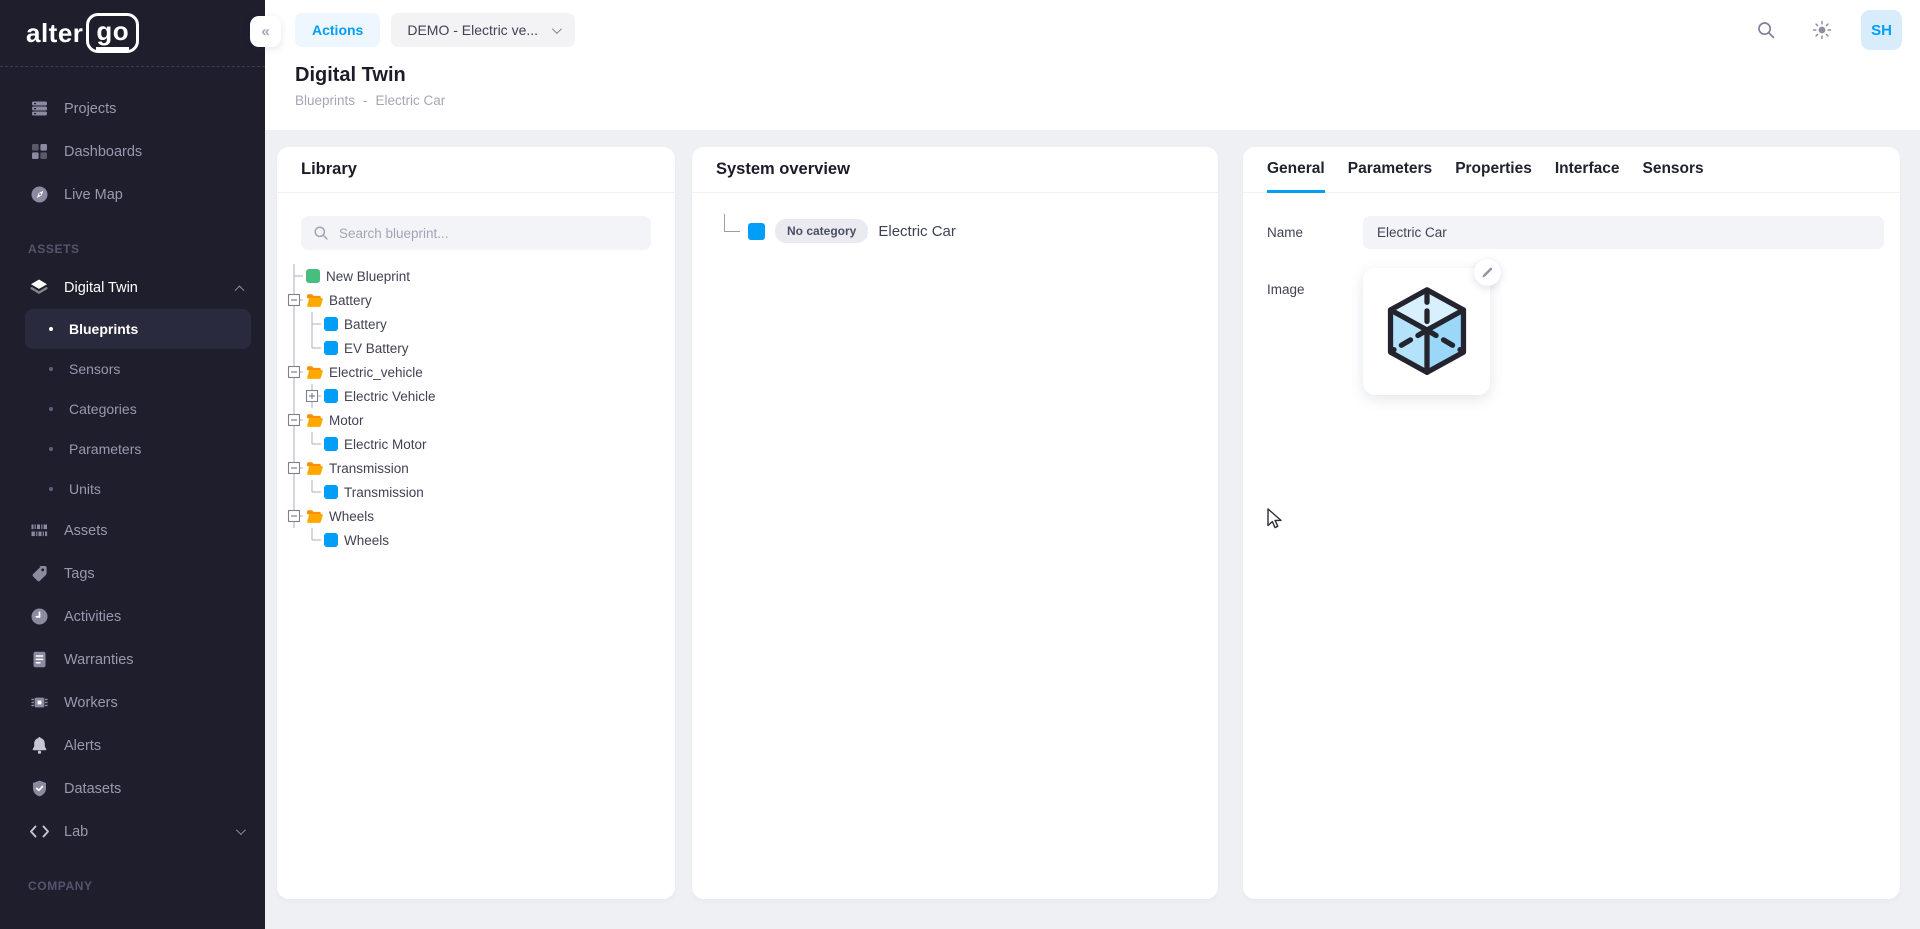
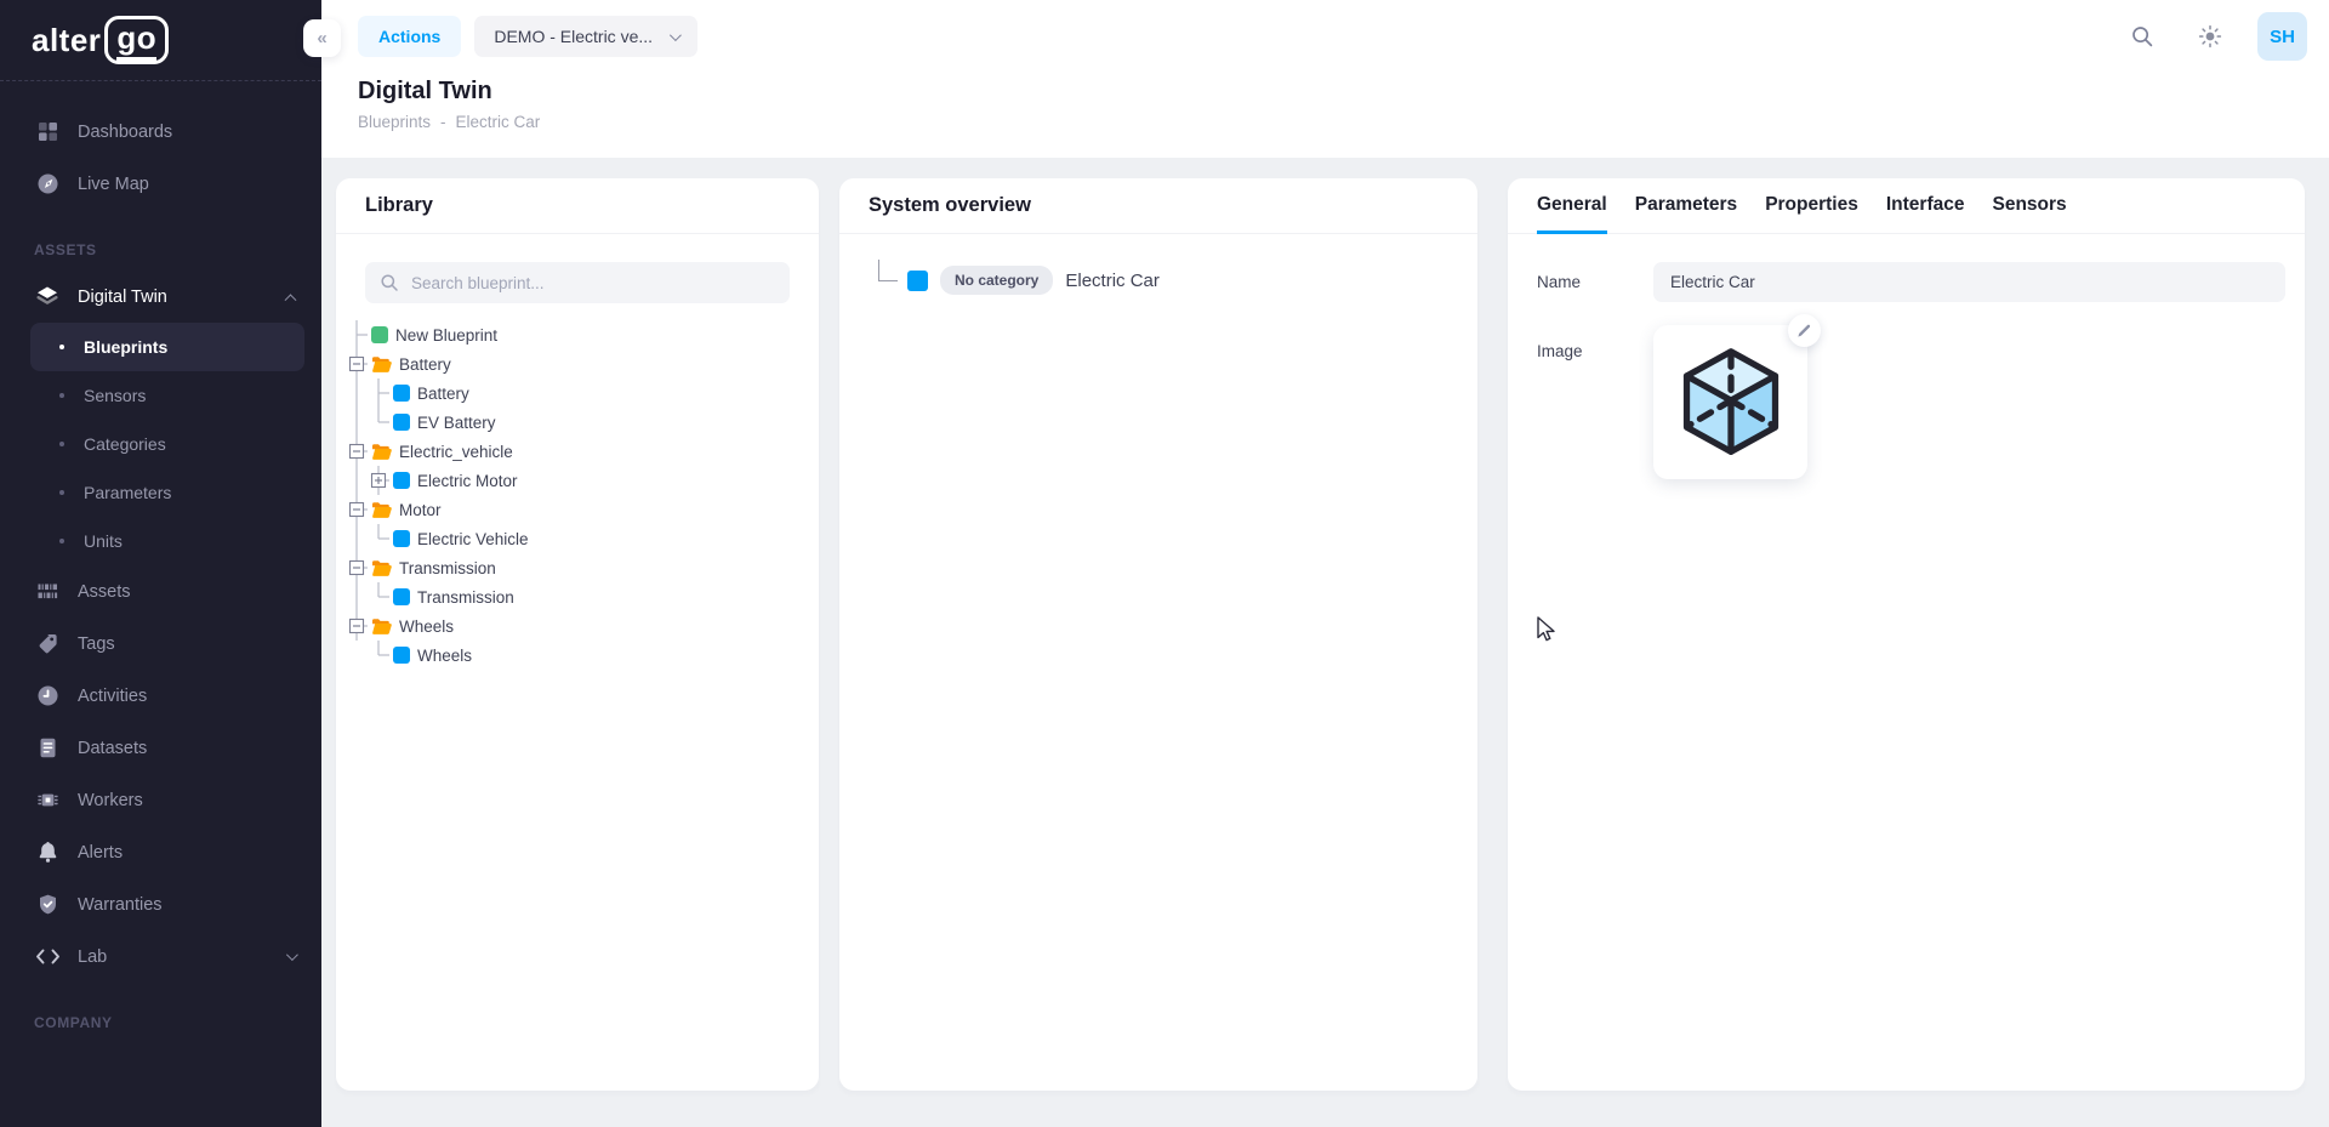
  alter
  go
- Projects
  Dashboards
  Live Map
  ASSETS
  Digital Twin
  Blueprints
  Sensors
  Categories
  Parameters
  Units
  Assets
  Tags
  Activities
- Warranties
+ Datasets
  Workers
  Alerts
- Datasets
+ Warranties
  Lab
  COMPANY
  «
  Actions
  DEMO - Electric ve...
  SH
  Digital Twin
  Blueprints
  -
  Electric Car
  Library
  Search blueprint...
  New Blueprint
  Battery
  Battery
  EV Battery
  Electric_vehicle
- Electric Vehicle
+ Electric Motor
  Motor
- Electric Motor
+ Electric Vehicle
  Transmission
  Transmission
  Wheels
  Wheels
  System overview
  No category
  Electric Car
  General
  Parameters
  Properties
  Interface
  Sensors
  Name
  Electric Car
  Image
